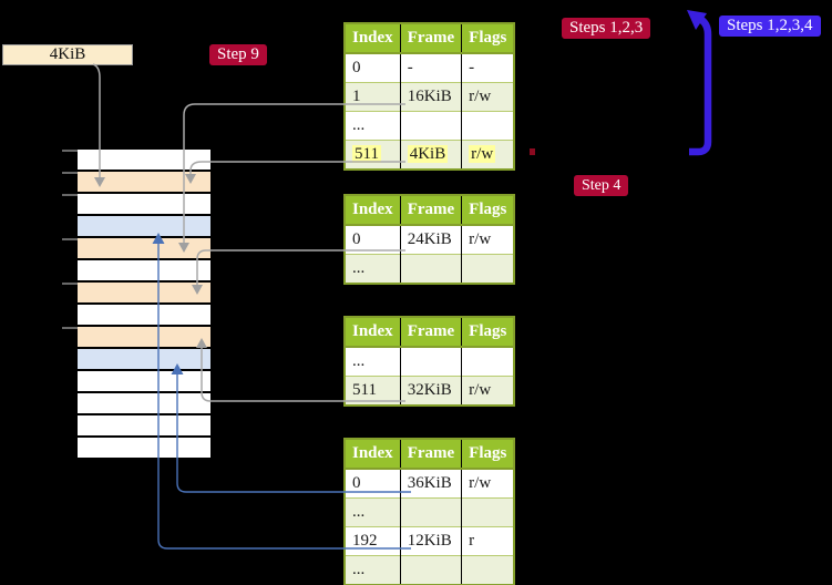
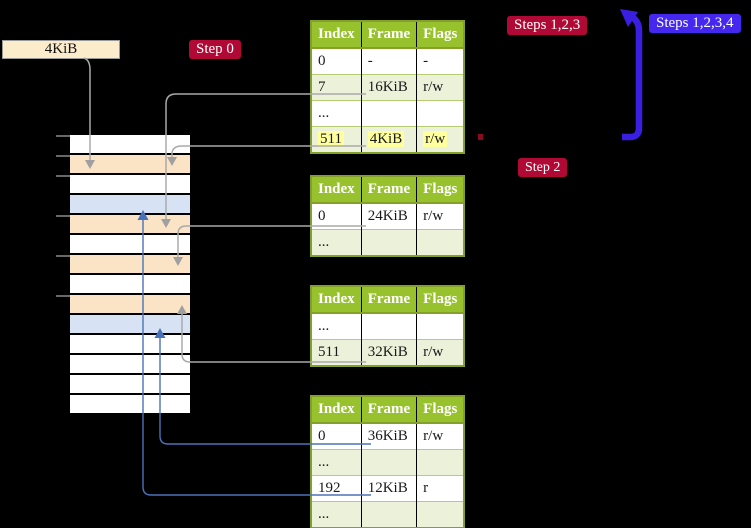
  4KiB
- Step 9
+ Step 0
  Steps 1,2,3
  Steps 1,2,3,4
- Step 4
+ Step 2
  Index	Frame	Flags
  0	-	-
- 1	16KiB	r/w
+ 7	16KiB	r/w
  ...
  511	4KiB	r/w
  Index	Frame	Flags
  0	24KiB	r/w
  ...
  Index	Frame	Flags
  ...
  511	32KiB	r/w
  Index	Frame	Flags
  0	36KiB	r/w
  ...
  192	12KiB	r
  ...
